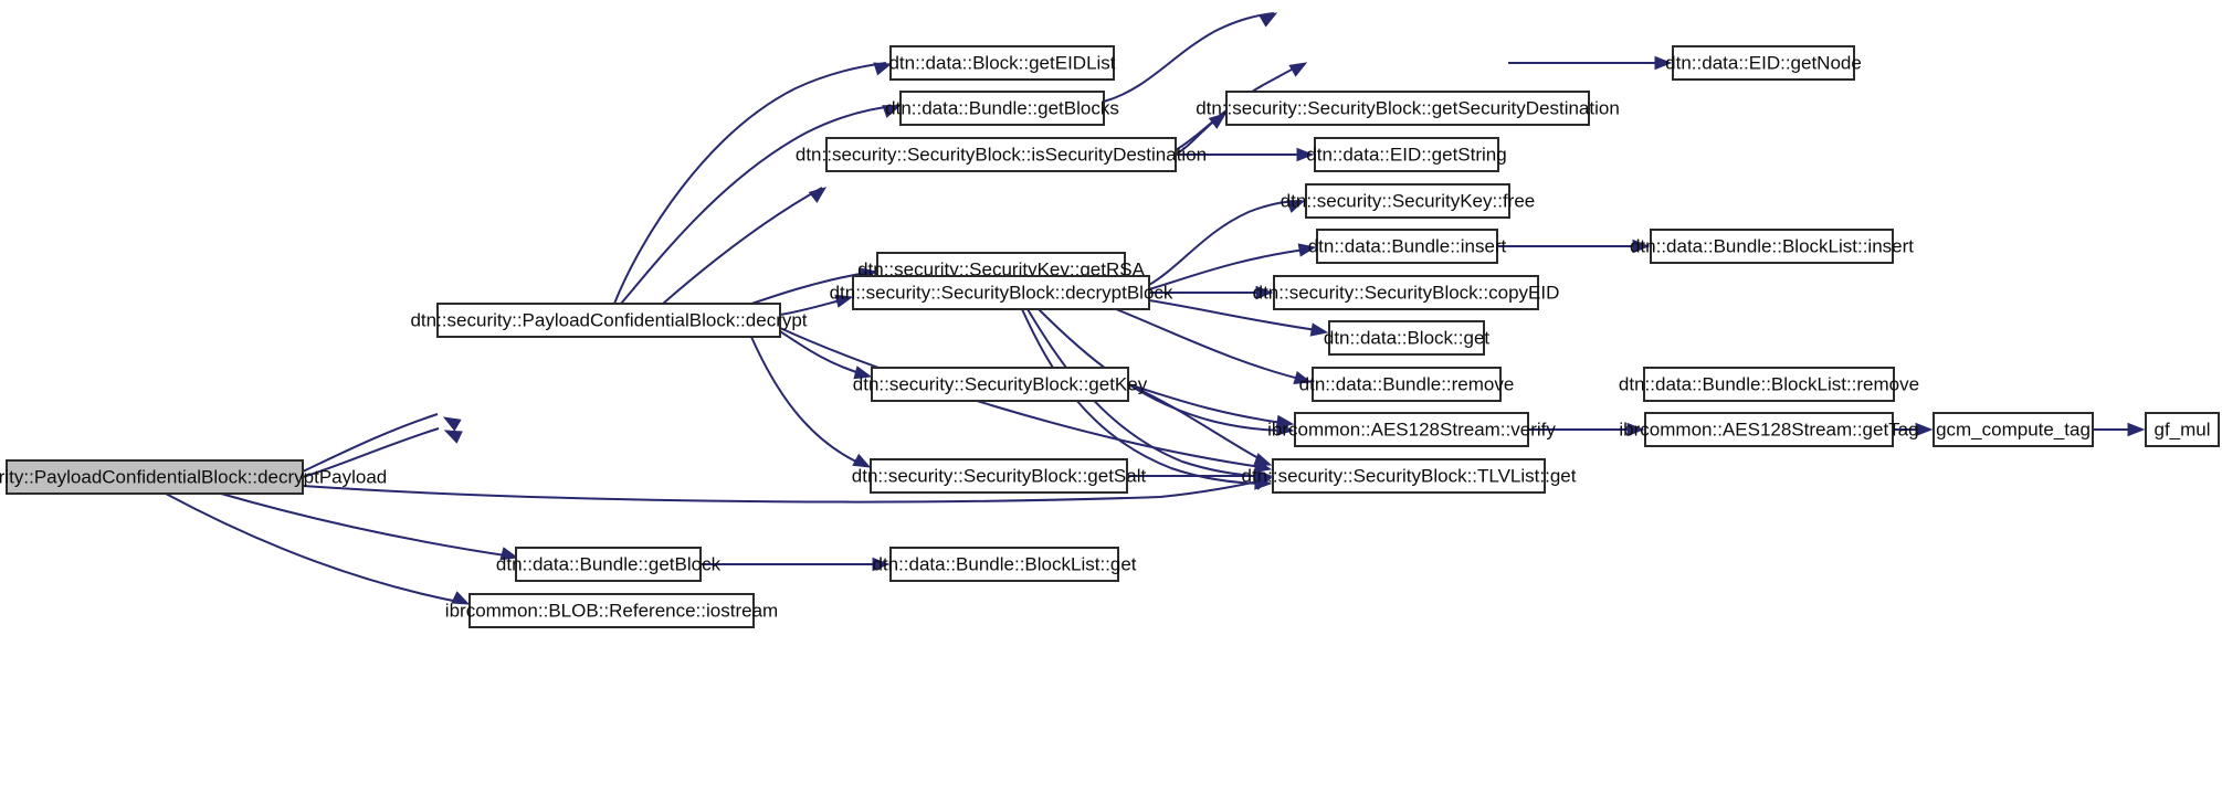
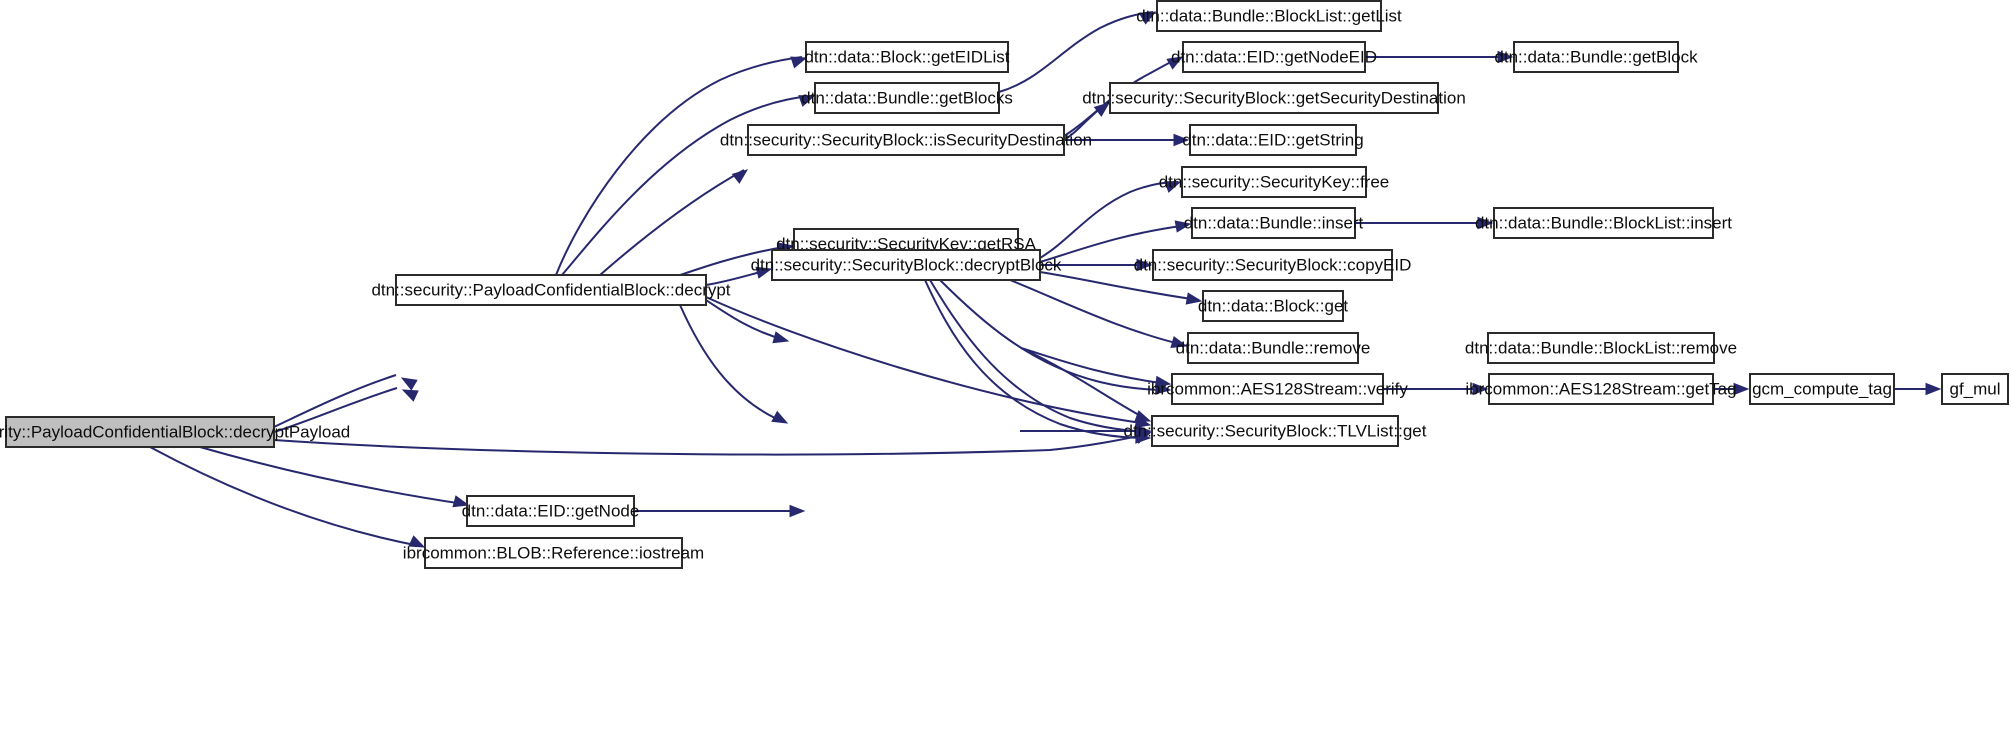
  rity::PayloadConfidentialBlock::decryptPayload
  dtn::security::PayloadConfidentialBlock::decrypt
  dtn::data::Block::getEIDList
  dtn::data::Bundle::getBlocks
  dtn::security::SecurityBlock::isSecurityDestination
+ dtn::data::Bundle::BlockList::getList
+ dtn::data::EID::getNodeEID
- dtn::data::EID::getNode
+ dtn::data::Bundle::getBlock
  dtn::security::SecurityBlock::getSecurityDestination
  dtn::data::EID::getString
  dtn::security::SecurityKey::free
  dtn::data::Bundle::insert
  dtn::data::Bundle::BlockList::insert
  dtn::security::SecurityKey::getRSA
  dtn::security::SecurityBlock::decryptBlock
  dtn::security::SecurityBlock::copyEID
  dtn::data::Block::get
  dtn::data::Bundle::remove
  dtn::data::Bundle::BlockList::remove
- dtn::security::SecurityBlock::getKey
  ibrcommon::AES128Stream::verify
  ibrcommon::AES128Stream::getTag
  gcm_compute_tag
  gf_mul
- dtn::security::SecurityBlock::getSalt
  dtn::security::SecurityBlock::TLVList::get
- dtn::data::Bundle::getBlock
+ dtn::data::EID::getNode
- dtn::data::Bundle::BlockList::get
  ibrcommon::BLOB::Reference::iostream
